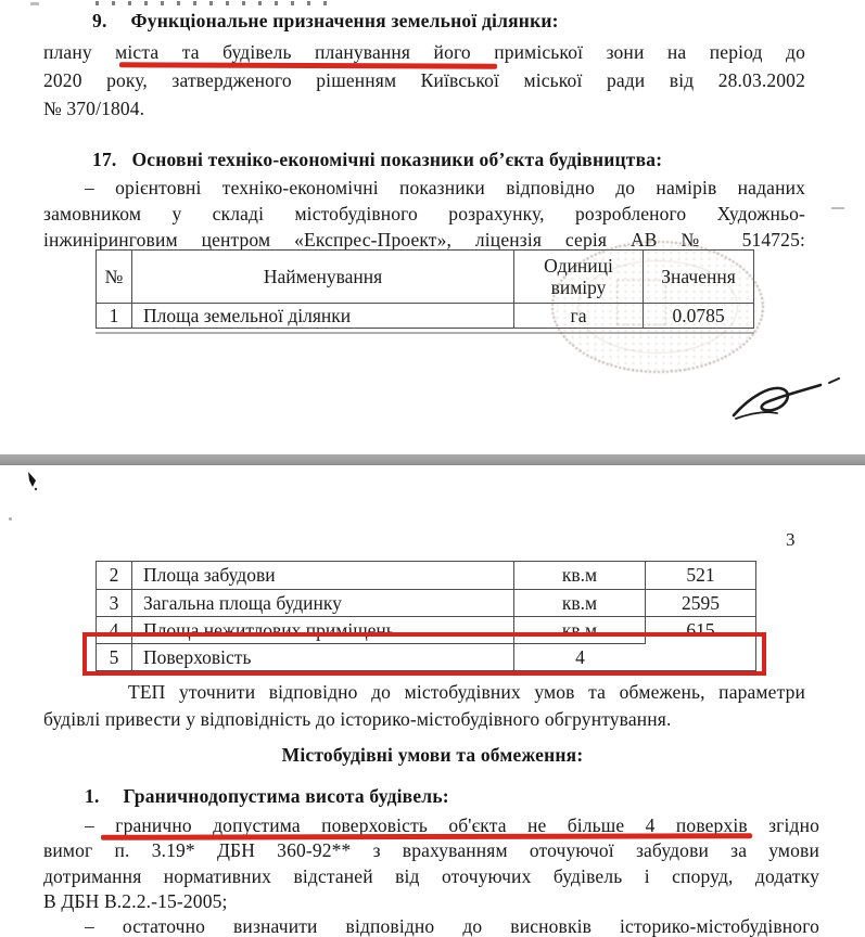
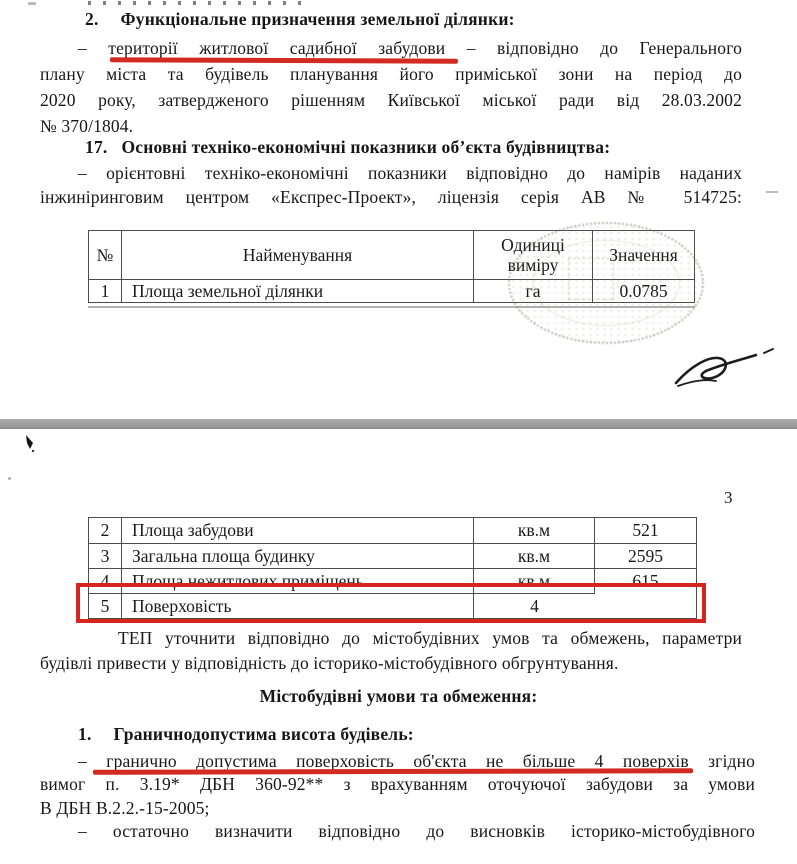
- 9. Функціональне призначення земельної ділянки:
+ 2. Функціональне призначення земельної ділянки:
+ – території житлової садибної забудови – відповідно до Генерального
  плану міста та будівель планування його приміської зони на період до
  2020 року, затвердженого рішенням Київської міської ради від 28.03.2002
  № 370/1804.
  17. Основні техніко-економічні показники об’єкта будівництва:
  – орієнтовні техніко-економічні показники відповідно до намірів наданих
- замовником у складі містобудівного розрахунку, розробленого Художньо-
  інжиніринговим центром «Експрес-Проект», ліцензія серія АВ № 514725:
  №
  Найменування
  1
  Площа земельної ділянки
  3
  2
  Площа забудови
  кв.м
  521
  3
  Загальна площа будинку
  кв.м
  2595
  4
  Площа нежитлових приміщень
  кв.м
  615
  5
  Поверховість
  4
  ТЕП уточнити відповідно до містобудівних умов та обмежень, параметри
  будівлі привести у відповідність до історико-містобудівного обгрунтування.
  Містобудівні умови та обмеження:
  1. Граничнодопустима висота будівель:
  – гранично допустима поверховість об'єкта не більше 4 поверхів згідно
  вимог п. 3.19* ДБН 360-92** з врахуванням оточуючої забудови за умови
- дотримання нормативних відстаней від оточуючих будівель і споруд, додатку
  В ДБН В.2.2.-15-2005;
  – остаточно визначити відповідно до висновків історико-містобудівного
